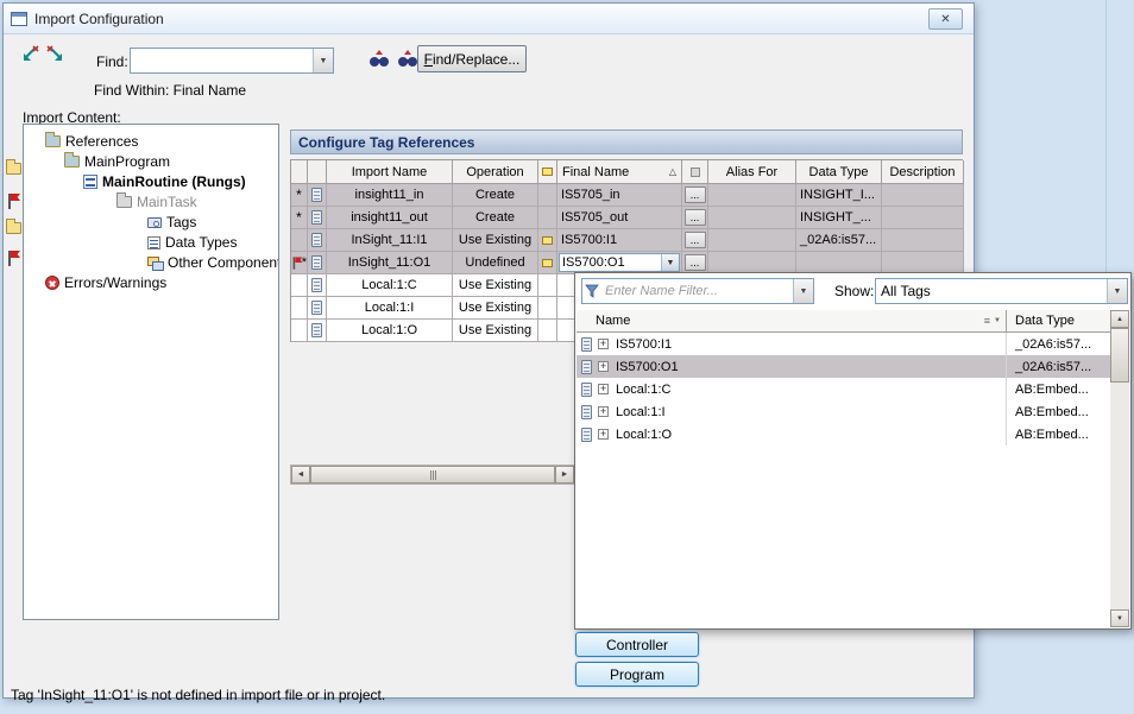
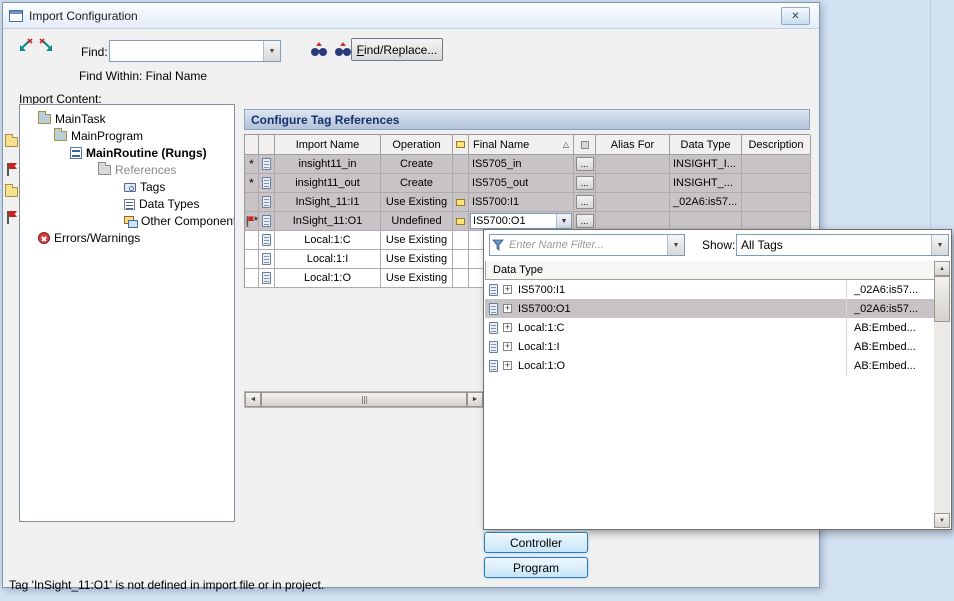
  Import Configuration
  ✕
  Find:
  Find/Replace...
  Find Within: Final Name
  Import Content:
- References
+ MainTask
  MainProgram
  MainRoutine (Rungs)
- MainTask
+ References
  Tags
  Data Types
  Other Componen
  Errors/Warnings
  Configure Tag References
  Import Name
  Operation
  Final Name
  △
  Alias For
  Data Type
  Description
  *
  insight11_in
  Create
  IS5705_in
  ...
  INSIGHT_I...
  *
  insight11_out
  Create
  IS5705_out
  ...
  INSIGHT_...
  InSight_11:I1
  Use Existing
  IS5700:I1
  ...
  _02A6:is57...
  *
  InSight_11:O1
  Undefined
  IS5700:O1
  ...
  Local:1:C
  Use Existing
  Local:1:I
  Use Existing
  Local:1:O
  Use Existing
  Tag 'InSight_11:O1' is not defined in import file or in project.
  Enter Name Filter...
  Show:
  All Tags
- Name
- ≡
  Data Type
  +
  IS5700:I1
  _02A6:is57...
  +
  IS5700:O1
  _02A6:is57...
  +
  Local:1:C
  AB:Embed...
  +
  Local:1:I
  AB:Embed...
  +
  Local:1:O
  AB:Embed...
  Controller
  Program
